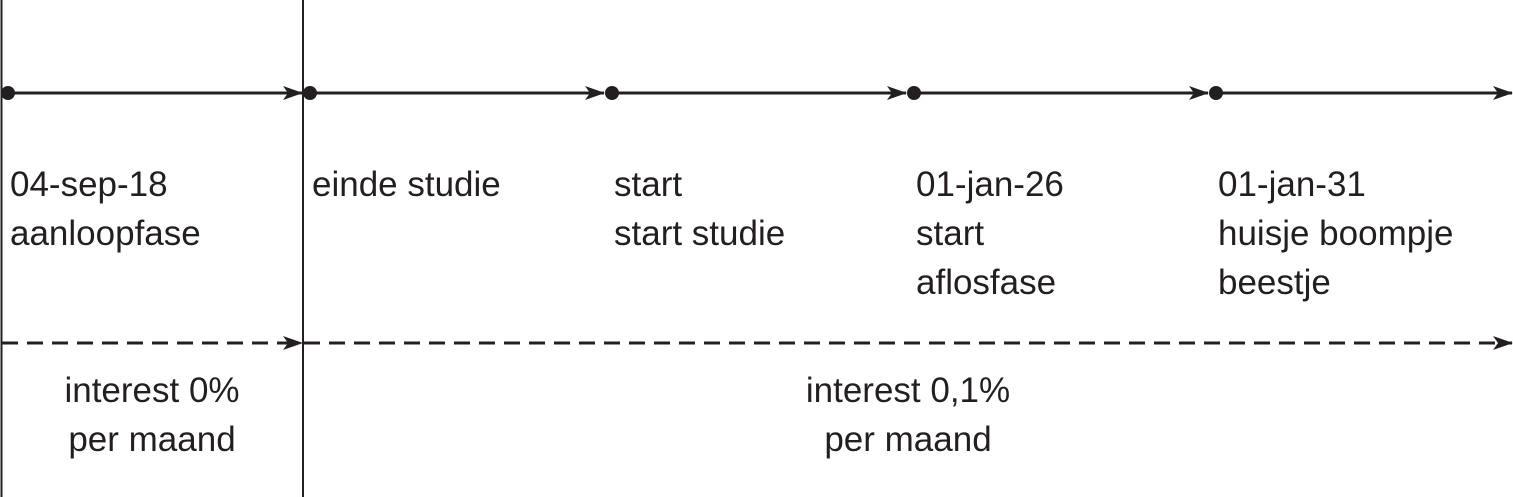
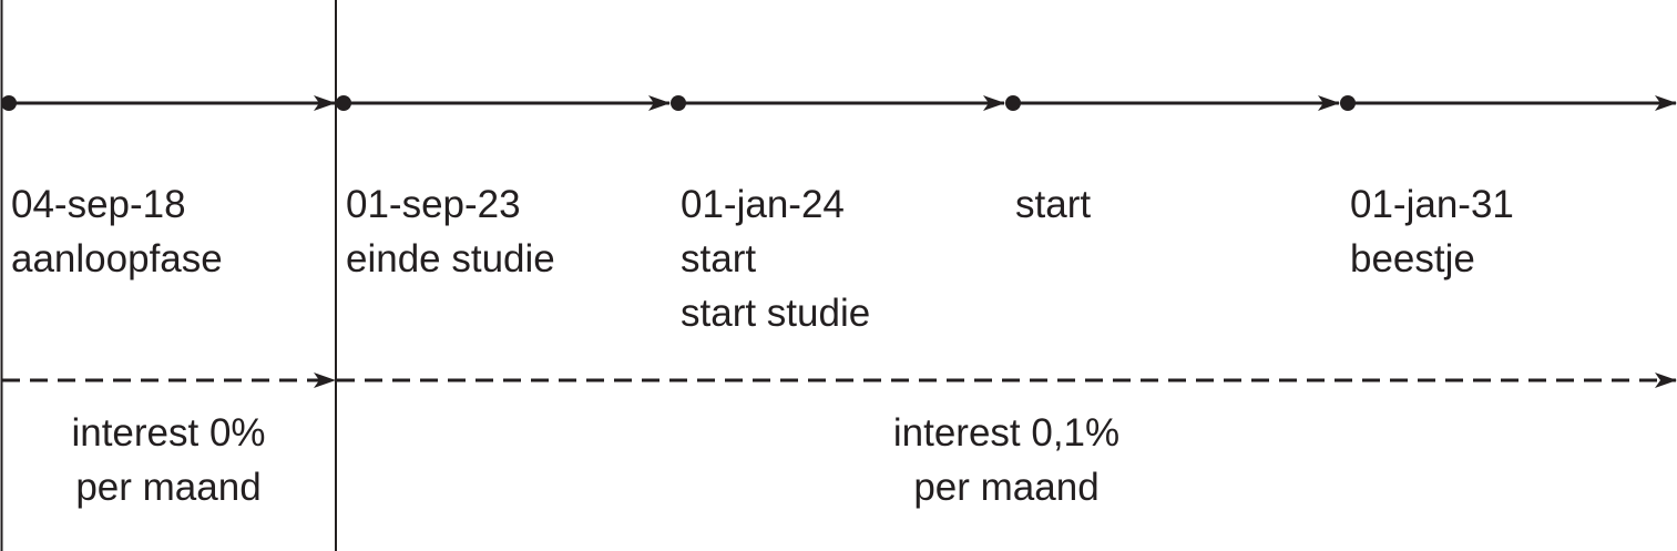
  04-sep-18
  aanloopfase
+ 01-sep-23
  einde studie
+ 01-jan-24
  start
  start studie
- 01-jan-26
  start
- aflosfase
  01-jan-31
- huisje boompje
  beestje
  interest 0%
  per maand
  interest 0,1%
  per maand
